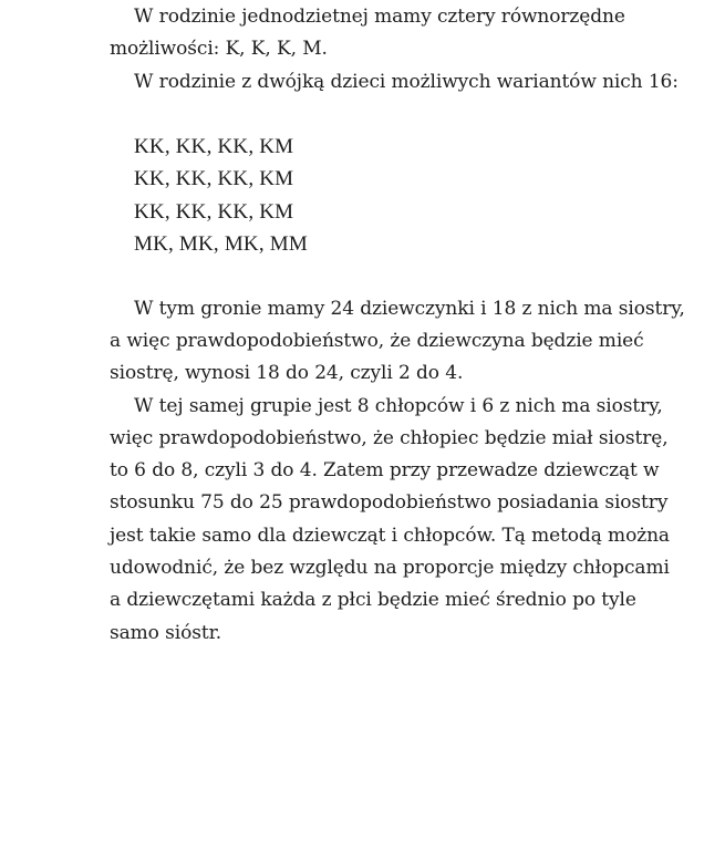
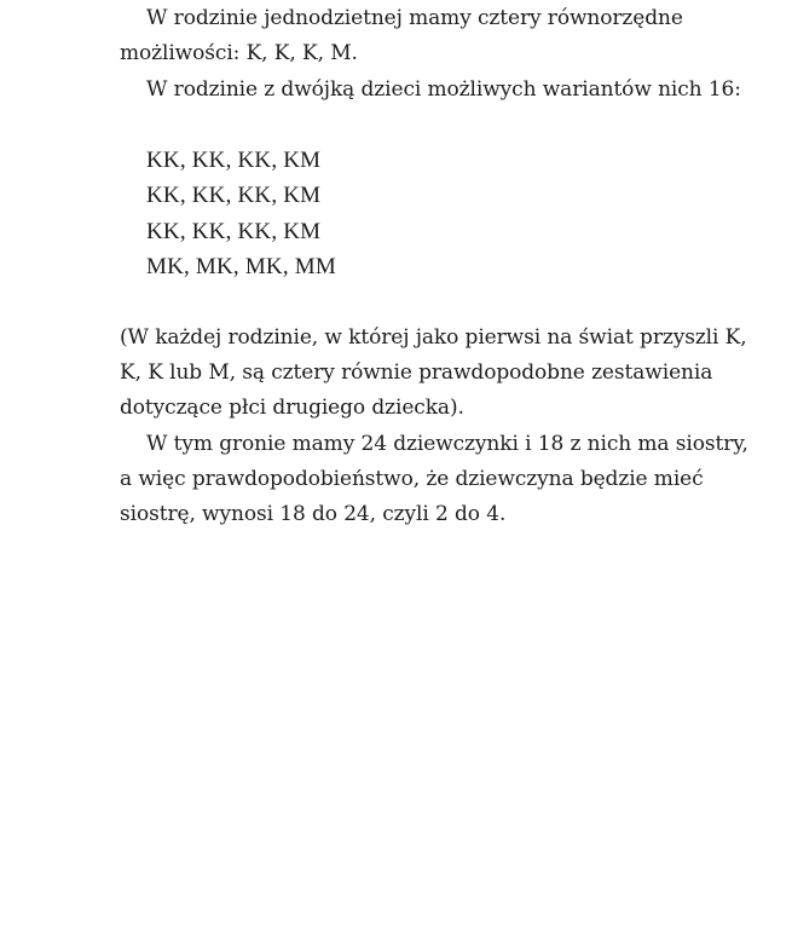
  W rodzinie jednodzietnej mamy cztery równorzędne możliwości: K, K, K, M.
  W rodzinie z dwójką dzieci możliwych wariantów nich 16:
  KK, KK, KK, KM
  KK, KK, KK, KM
  KK, KK, KK, KM
  MK, MK, MK, MM
+ (W każdej rodzinie, w której jako pierwsi na świat przyszli K, K, K lub M, są cztery równie prawdopodobne zestawienia dotyczące płci drugiego dziecka).
  W tym gronie mamy 24 dziewczynki i 18 z nich ma siostry, a więc prawdopodobieństwo, że dziewczyna będzie mieć siostrę, wynosi 18 do 24, czyli 2 do 4.
- W tej samej grupie jest 8 chłopców i 6 z nich ma siostry, więc prawdopodobieństwo, że chłopiec będzie miał siostrę, to 6 do 8, czyli 3 do 4. Zatem przy przewadze dziewcząt w stosunku 75 do 25 prawdopodobieństwo posiadania siostry jest takie samo dla dziewcząt i chłopców. Tą metodą można udowodnić, że bez względu na proporcje między chłopcami a dziewczętami każda z płci będzie mieć średnio po tyle samo sióstr.
